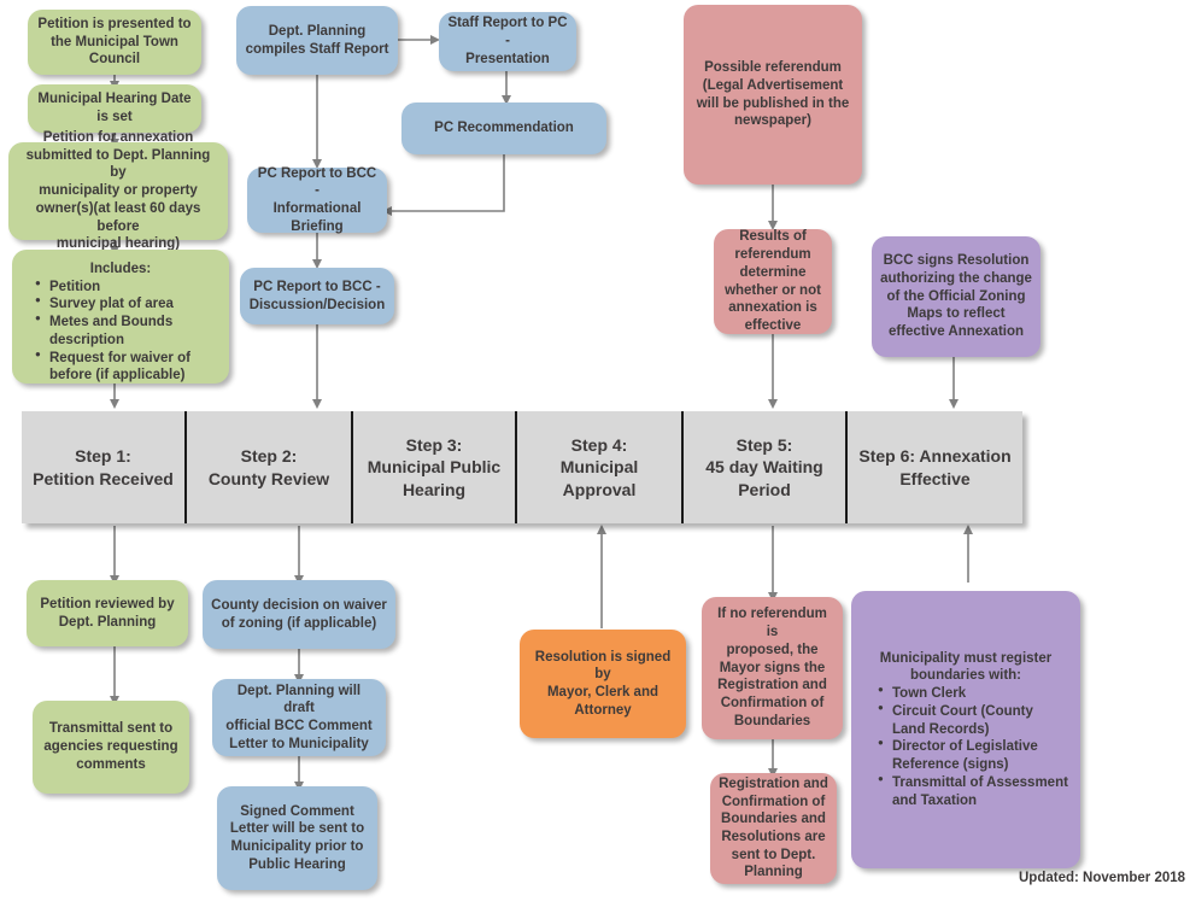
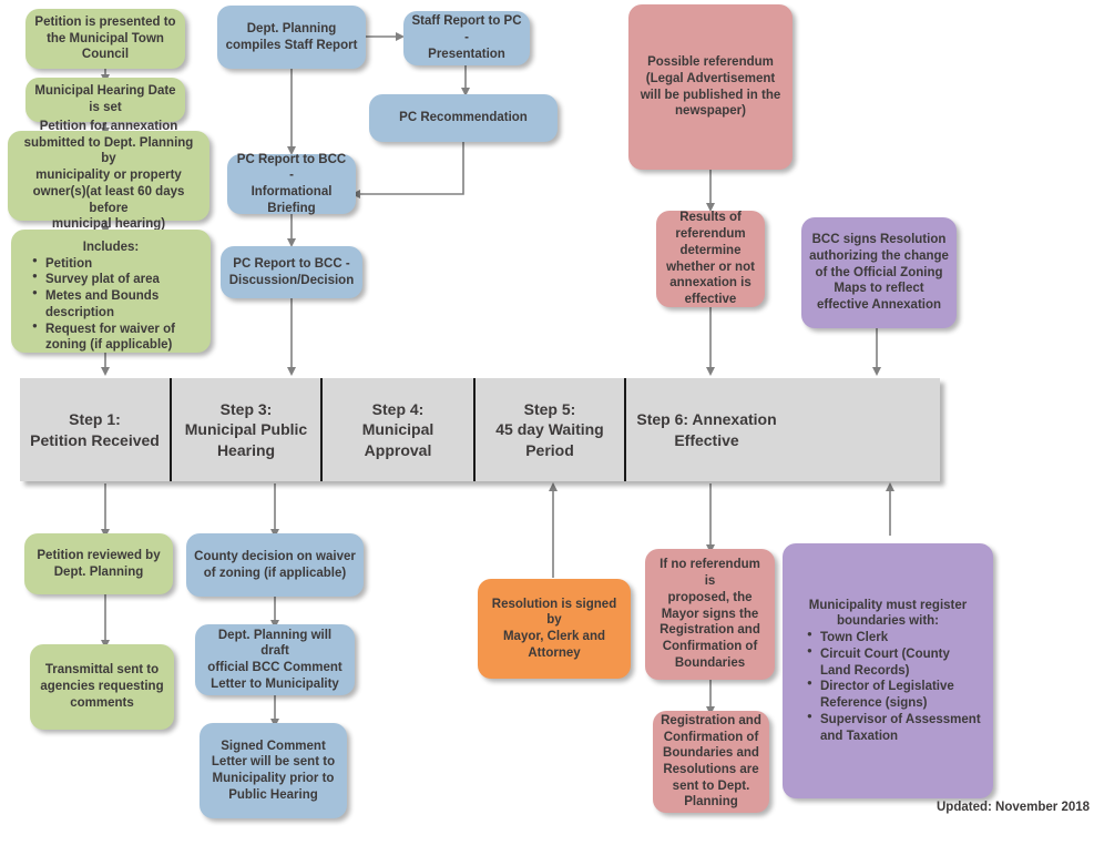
  Petition is presented to
  the Municipal Town
  Council
  Municipal Hearing Date
  is set
  Petition for annexation
  submitted to Dept. Planning by
  municipality or property
  owner(s)(at least 60 days before
  municipal hearing)
  Includes:
  Petition
  Survey plat of area
  Metes and Bounds description
- Request for waiver of before (if applicable)
+ Request for waiver of zoning (if applicable)
  Dept. Planning
  compiles Staff Report
  Staff Report to PC -
  Presentation
  PC Recommendation
  PC Report to BCC -
  Informational
  Briefing
  PC Report to BCC -
  Discussion/Decision
  Possible referendum
  (Legal Advertisement
  will be published in the
  newspaper)
  Results of
  referendum
  determine
  whether or not
  annexation is
  effective
  BCC signs Resolution
  authorizing the change
  of the Official Zoning
  Maps to reflect
  effective Annexation
  Step 1:
  Petition Received
- Step 2:
- County Review
  Step 3:
  Municipal Public
  Hearing
  Step 4:
  Municipal Approval
  Step 5:
  45 day Waiting
  Period
  Step 6: Annexation
  Effective
  Petition reviewed by
  Dept. Planning
  Transmittal sent to
  agencies requesting
  comments
  County decision on waiver
  of zoning (if applicable)
  Dept. Planning will draft
  official BCC Comment
  Letter to Municipality
  Signed Comment
  Letter will be sent to
  Municipality prior to
  Public Hearing
  Resolution is signed by
  Mayor, Clerk and
  Attorney
  If no referendum is
  proposed, the
  Mayor signs the
  Registration and
  Confirmation of
  Boundaries
  Registration and
  Confirmation of
  Boundaries and
  Resolutions are
  sent to Dept.
  Planning
  Municipality must register
  boundaries with:
  Town Clerk
  Circuit Court (County Land Records)
  Director of Legislative Reference (signs)
- Transmittal of Assessment and Taxation
+ Supervisor of Assessment and Taxation
  Updated: November 2018
